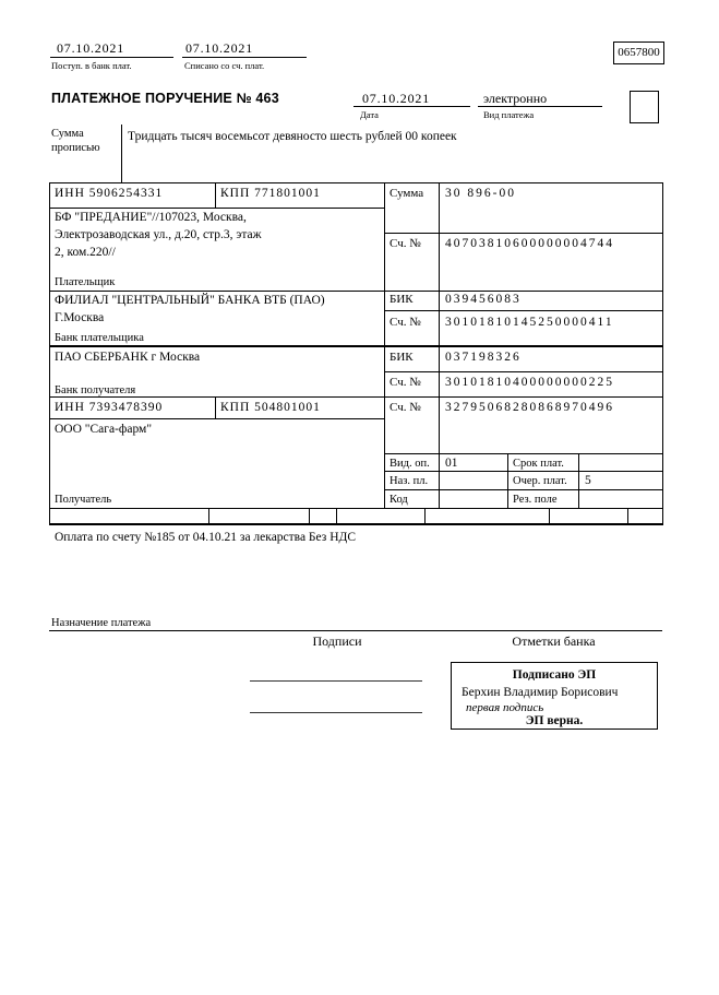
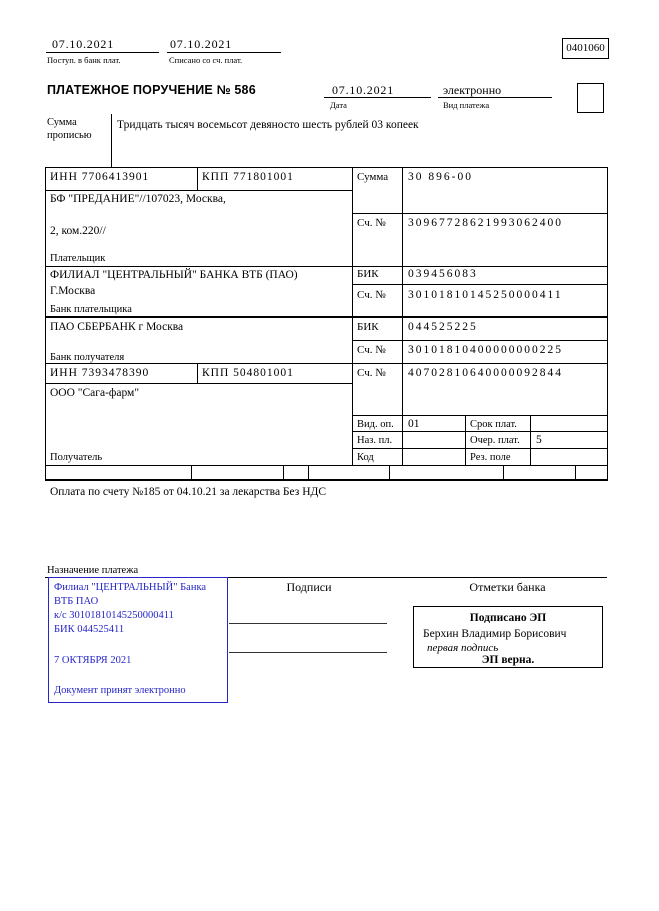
  07.10.2021
  Поступ. в банк плат.
  07.10.2021
  Списано со сч. плат.
- 0657800
+ 0401060
- ПЛАТЕЖНОЕ ПОРУЧЕНИЕ № 463
+ ПЛАТЕЖНОЕ ПОРУЧЕНИЕ № 586
  07.10.2021
  Дата
  электронно
  Вид платежа
  Сумма прописью
- Тридцать тысяч восемьсот девяносто шесть рублей 00 копеек
+ Тридцать тысяч восемьсот девяносто шесть рублей 03 копеек
- ИНН 5906254331
+ ИНН 7706413901
  КПП 771801001
  Сумма
  30 896-00
  БФ "ПРЕДАНИЕ"//107023, Москва,
- Электрозаводская ул., д.20, стр.3, этаж
  2, ком.220//
  Сч. №
- 40703810600000004744
+ 30967728621993062400
  Плательщик
  ФИЛИАЛ "ЦЕНТРАЛЬНЫЙ" БАНКА ВТБ (ПАО)
  Г.Москва
  БИК
  039456083
  Сч. №
  30101810145250000411
  Банк плательщика
  ПАО СБЕРБАНК г Москва
  БИК
- 037198326
+ 044525225
  Сч. №
  30101810400000000225
  Банк получателя
  ИНН 7393478390
  КПП 504801001
  Сч. №
- 32795068280868970496
+ 40702810640000092844
  ООО "Сага-фарм"
  Получатель
  Вид. оп.
  01
  Срок плат.
  Наз. пл.
  Очер. плат.
  5
  Код
  Рез. поле
  Оплата по счету №185 от 04.10.21 за лекарства Без НДС
  Назначение платежа
+ Филиал "ЦЕНТРАЛЬНЫЙ" Банка
+ ВТБ ПАО
+ к/с 30101810145250000411
+ БИК 044525411
+ 7 ОКТЯБРЯ 2021
+ Документ принят электронно
  Подписи
  Отметки банка
  Подписано ЭП
  Берхин Владимир Борисович
  первая подпись
  ЭП верна.
